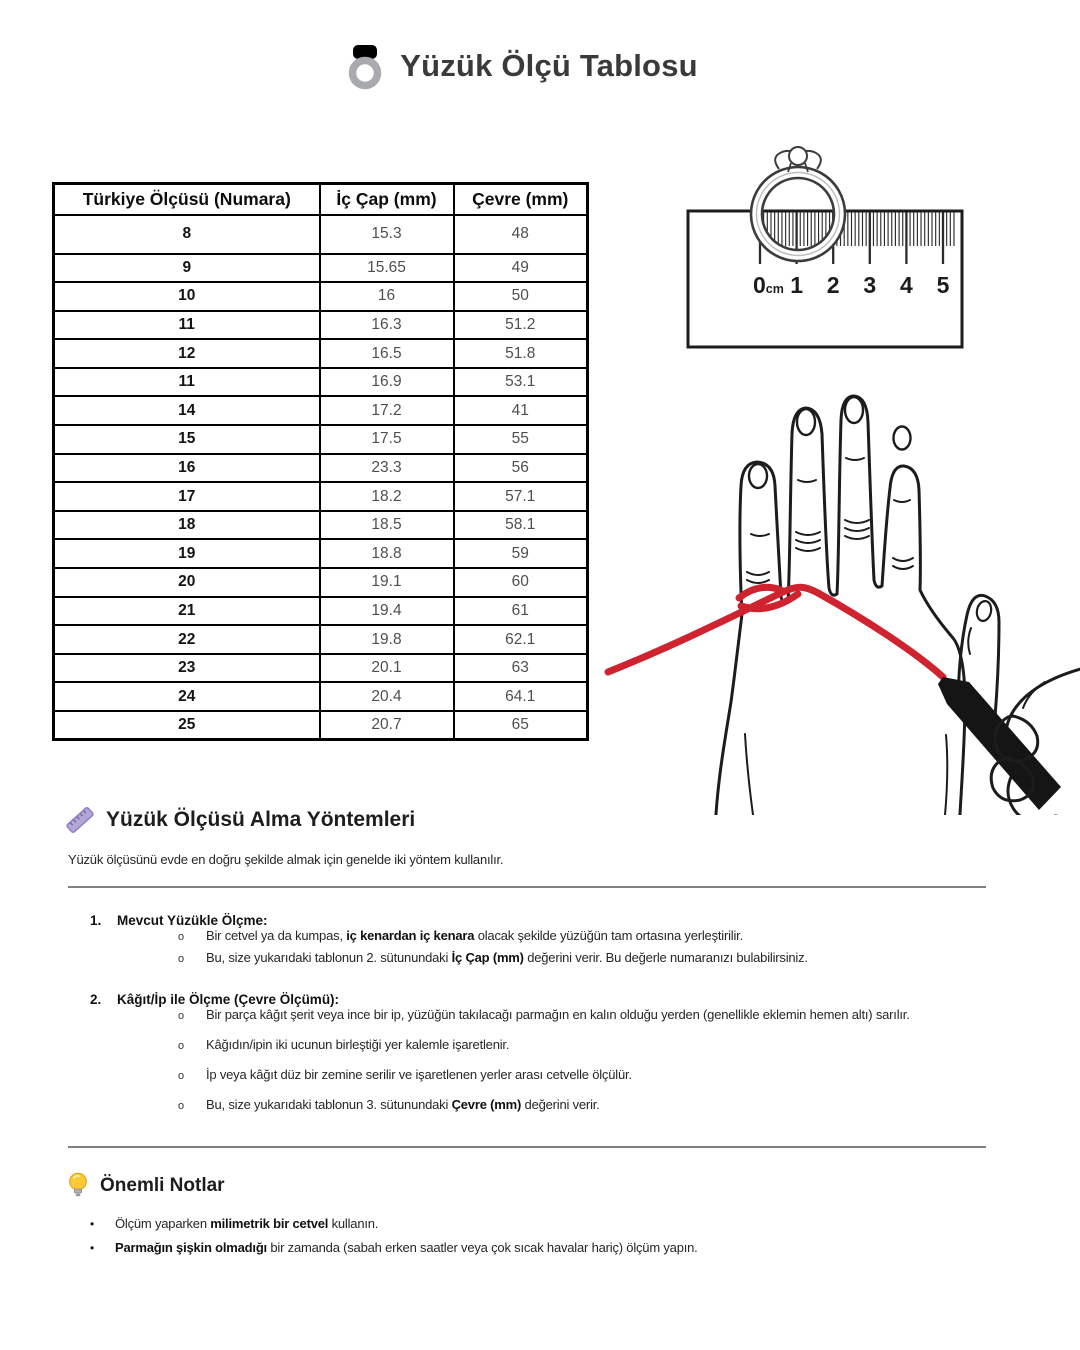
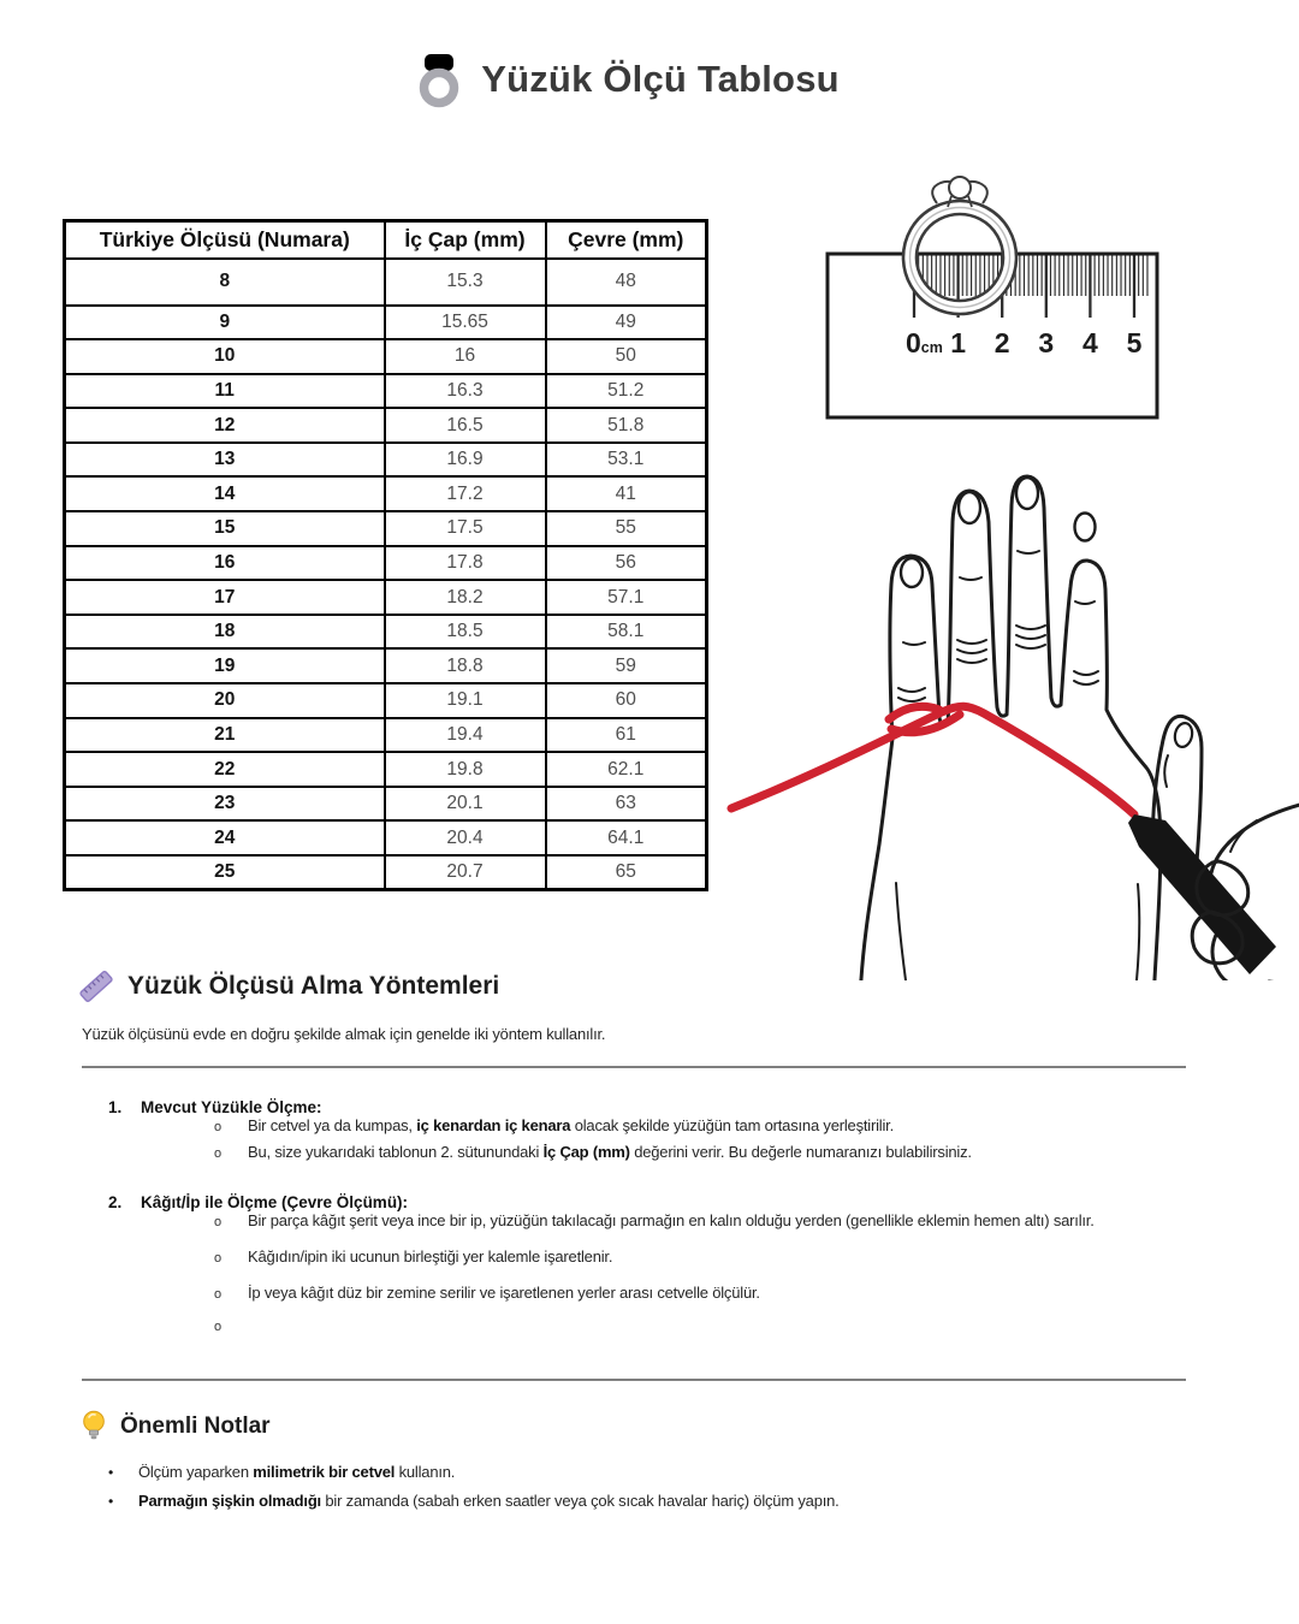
  Yüzük Ölçü Tablosu
  Türkiye Ölçüsü (Numara)	İç Çap (mm)	Çevre (mm)
  8	15.3	48
  9	15.65	49
  10	16	50
  11	16.3	51.2
  12	16.5	51.8
- 11	16.9	53.1
+ 13	16.9	53.1
  14	17.2	41
  15	17.5	55
- 16	23.3	56
+ 16	17.8	56
  17	18.2	57.1
  18	18.5	58.1
  19	18.8	59
  20	19.1	60
  21	19.4	61
  22	19.8	62.1
  23	20.1	63
  24	20.4	64.1
  25	20.7	65
  0cm
  1
  2
  3
  4
  5
  Yüzük Ölçüsü Alma Yöntemleri
  Yüzük ölçüsünü evde en doğru şekilde almak için genelde iki yöntem kullanılır.
  1.
  Mevcut Yüzükle Ölçme:
  o
  Bir cetvel ya da kumpas, iç kenardan iç kenara olacak şekilde yüzüğün tam ortasına yerleştirilir.
  o
  Bu, size yukarıdaki tablonun 2. sütunundaki İç Çap (mm) değerini verir. Bu değerle numaranızı bulabilirsiniz.
  2.
  Kâğıt/İp ile Ölçme (Çevre Ölçümü):
  o
  Bir parça kâğıt şerit veya ince bir ip, yüzüğün takılacağı parmağın en kalın olduğu yerden (genellikle eklemin hemen altı) sarılır.
  o
  Kâğıdın/ipin iki ucunun birleştiği yer kalemle işaretlenir.
  o
  İp veya kâğıt düz bir zemine serilir ve işaretlenen yerler arası cetvelle ölçülür.
  o
- Bu, size yukarıdaki tablonun 3. sütunundaki Çevre (mm) değerini verir.
  Önemli Notlar
  •
  Ölçüm yaparken milimetrik bir cetvel kullanın.
  •
  Parmağın şişkin olmadığı bir zamanda (sabah erken saatler veya çok sıcak havalar hariç) ölçüm yapın.
